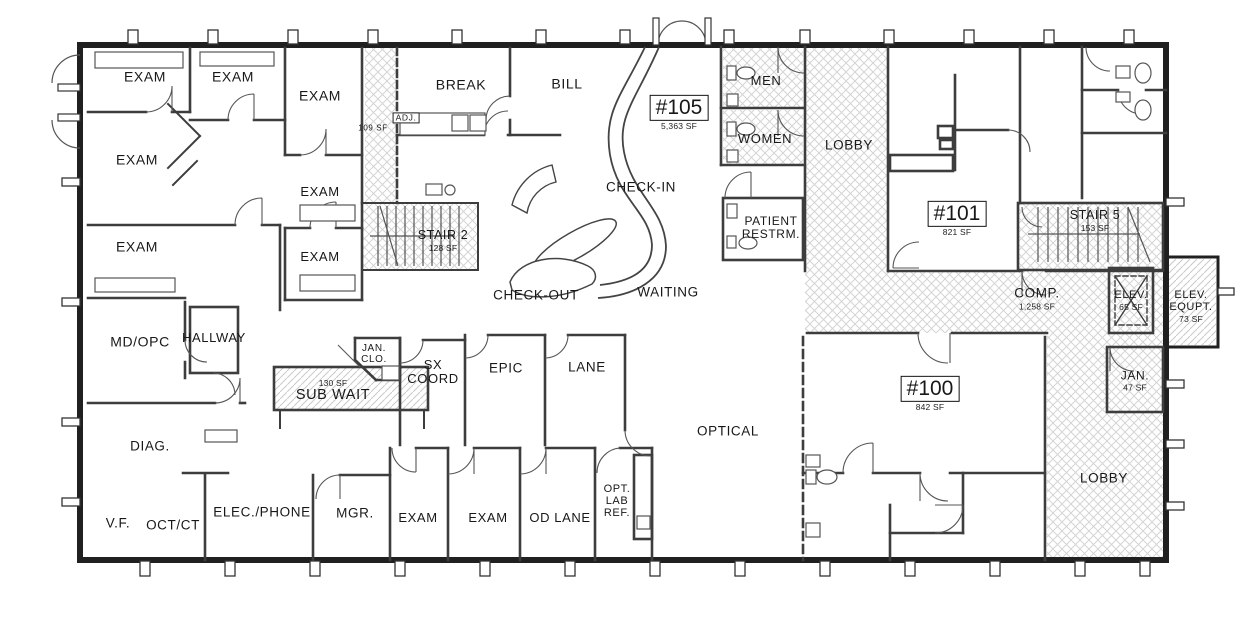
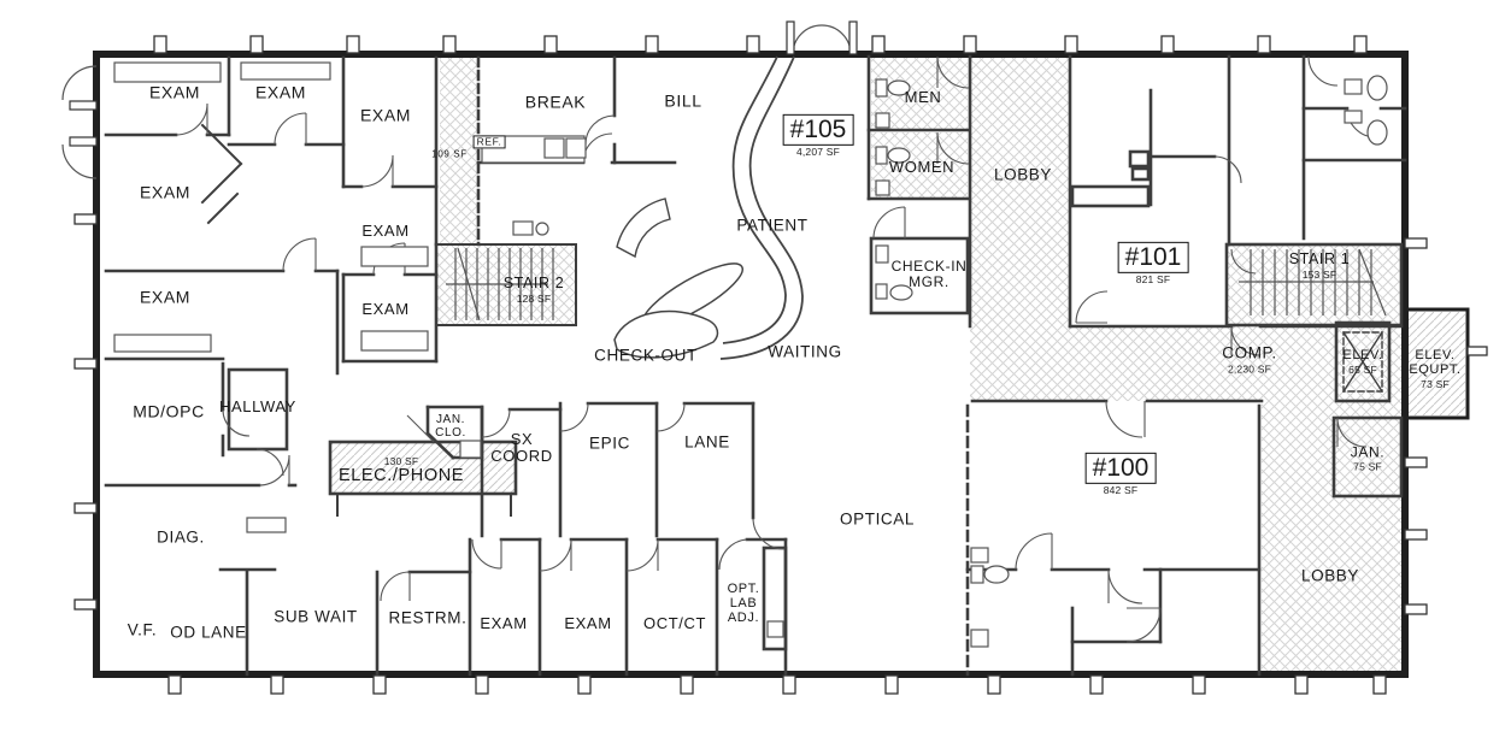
  EXAM
  EXAM
  EXAM
  BREAK
  BILL
  #105
- 5,363 SF
+ 4,207 SF
  MEN
  WOMEN
  LOBBY
  #101
  821 SF
- STAIR 5
+ STAIR 1
  153 SF
  EXAM
  EXAM
  EXAM
  EXAM
  109 SF
- ADJ.
+ REF.
  STAIR 2
  128 SF
- CHECK-IN
+ PATIENT
  CHECK-OUT
  WAITING
- PATIENT
+ CHECK-IN
- RESTRM.
+ MGR.
  COMP.
- 1,258 SF
+ 2,230 SF
  ELEV.
  65 SF
  ELEV.
  EQUPT.
  73 SF
  JAN.
- 47 SF
+ 75 SF
  MD/OPC
  HALLWAY
  JAN.
  CLO.
  130 SF
- SUB WAIT
+ ELEC./PHONE
  SX
  COORD
  EPIC
  LANE
  DIAG.
  OPTICAL
  #100
  842 SF
  LOBBY
  V.F.
- OCT/CT
+ OD LANE
- ELEC./PHONE
+ SUB WAIT
- MGR.
+ RESTRM.
  EXAM
  EXAM
- OD LANE
+ OCT/CT
  OPT.
  LAB
- REF.
+ ADJ.
